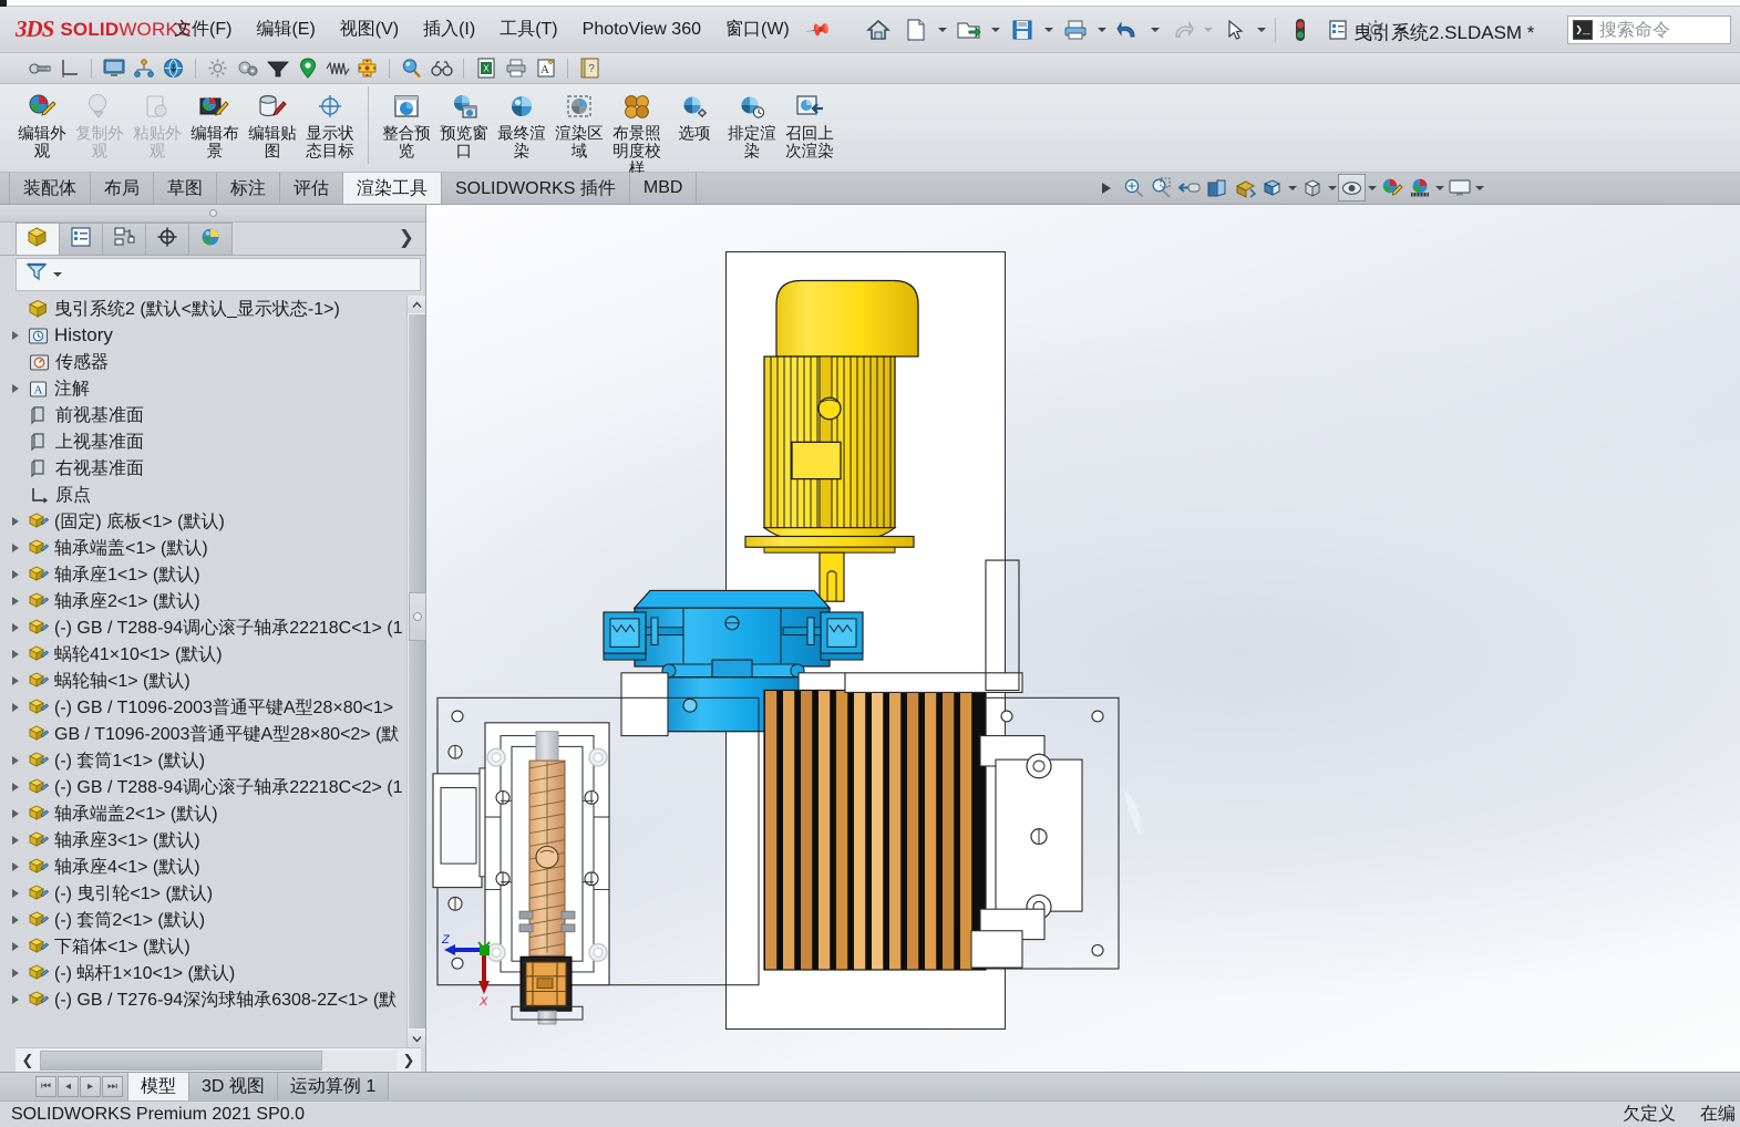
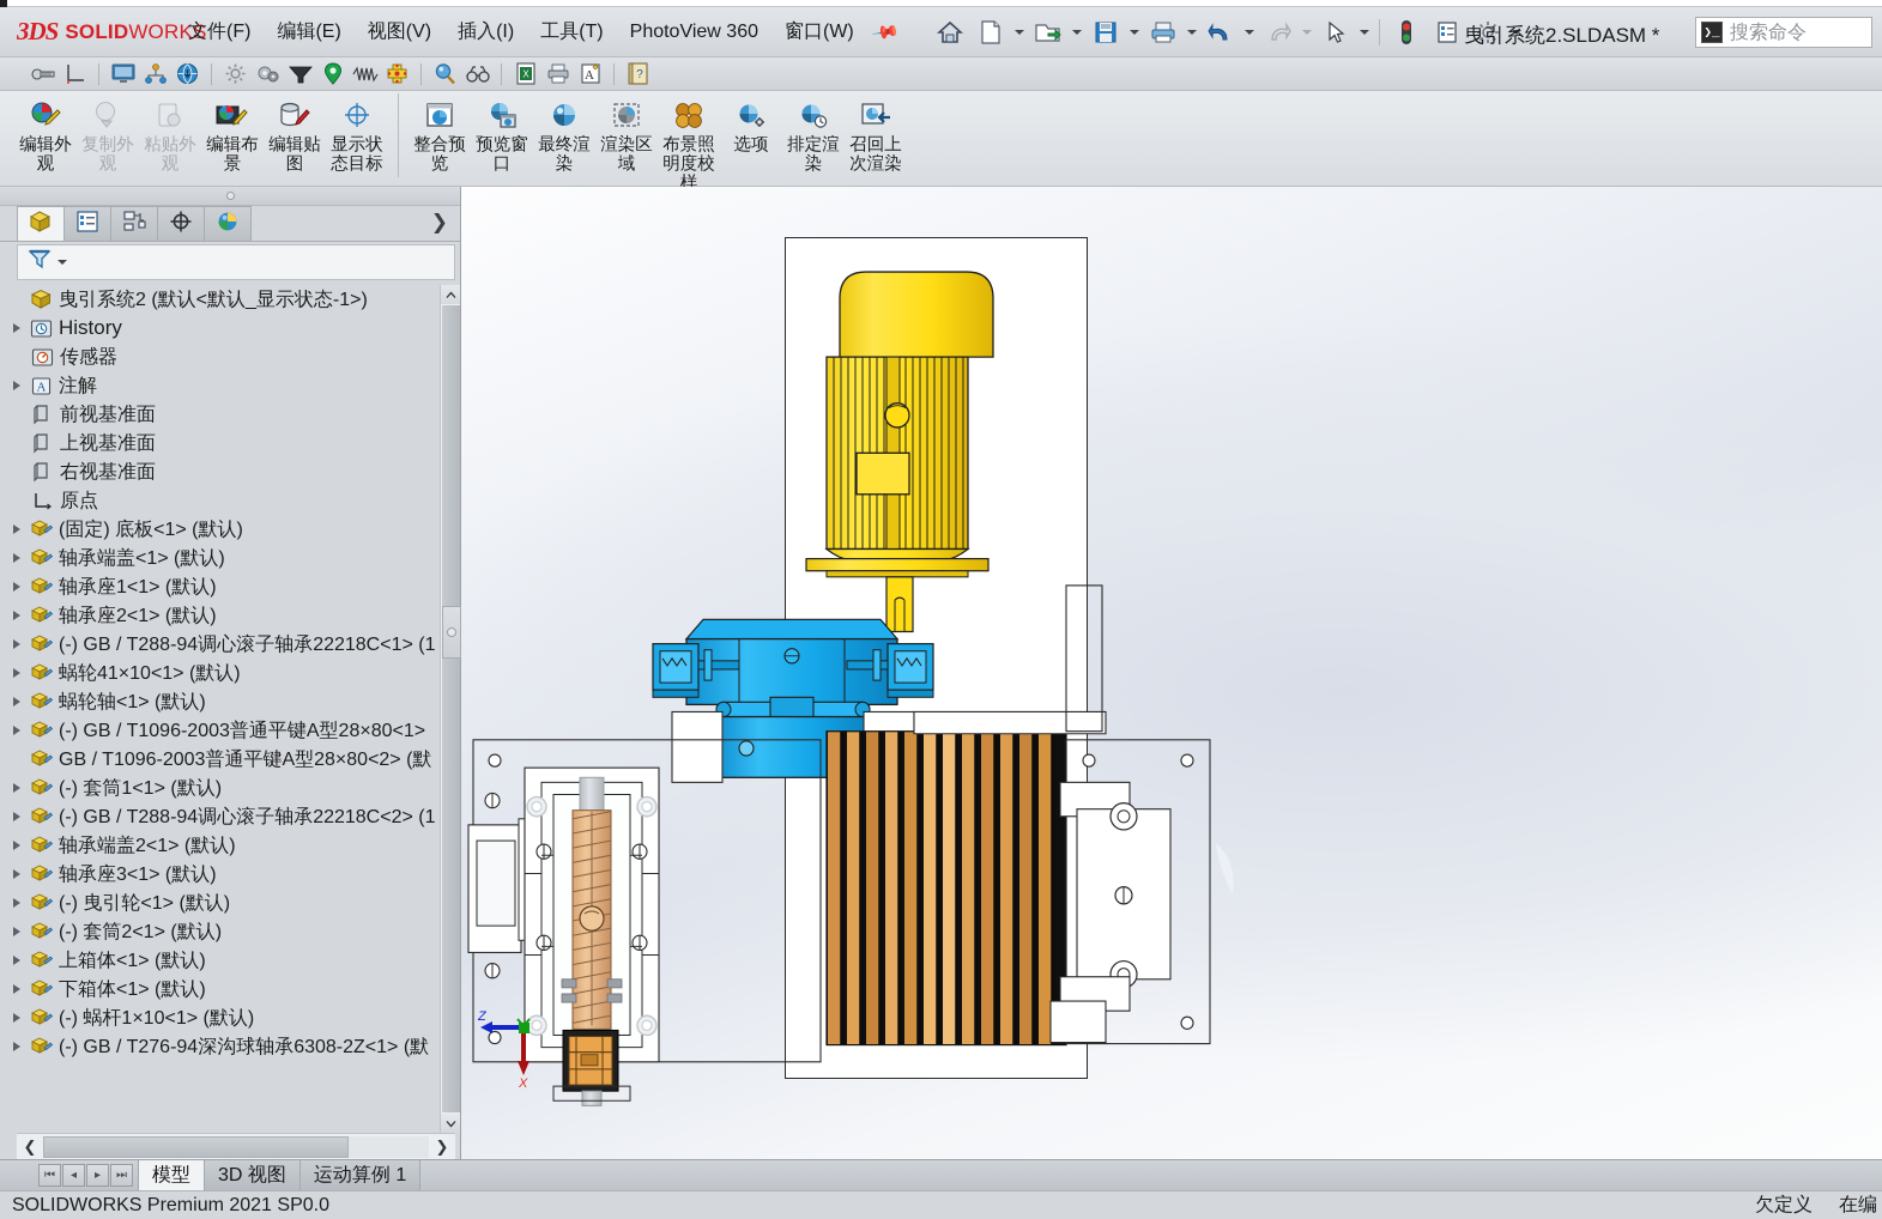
  3DS
  SOLIDWORKS
  文件(F)
  编辑(E)
  视图(V)
  插入(I)
  工具(T)
  PhotoView 360
  窗口(W)
  曳引系统2.SLDASM *
  ❯_
  搜索命令
  X
  A
  ?
  编辑外观
  复制外观
  粘贴外观
  编辑布景
  编辑贴图
  显示状态目标
  整合预览
  预览窗口
  最终渲染
  渲染区域
  布景照明度校样
  选项
  排定渲染
  召回上次渲染
- 装配体
- 布局
- 草图
- 标注
- 评估
- 渲染工具
- SOLIDWORKS 插件
- MBD
  ❯
  曳引系统2 (默认<默认_显示状态-1>)
  History
  传感器
  A
  注解
  前视基准面
  上视基准面
  右视基准面
  原点
  (固定) 底板<1> (默认)
  轴承端盖<1> (默认)
  轴承座1<1> (默认)
  轴承座2<1> (默认)
  (-) GB / T288-94调心滚子轴承22218C<1> (1
  蜗轮41×10<1> (默认)
  蜗轮轴<1> (默认)
  (-) GB / T1096-2003普通平键A型28×80<1>
  GB / T1096-2003普通平键A型28×80<2> (默
  (-) 套筒1<1> (默认)
  (-) GB / T288-94调心滚子轴承22218C<2> (1
  轴承端盖2<1> (默认)
  轴承座3<1> (默认)
- 轴承座4<1> (默认)
  (-) 曳引轮<1> (默认)
  (-) 套筒2<1> (默认)
+ 上箱体<1> (默认)
  下箱体<1> (默认)
  (-) 蜗杆1×10<1> (默认)
  (-) GB / T276-94深沟球轴承6308-2Z<1> (默
  ❮
  ❯
  Z
  X
  ⏮
  ◂
  ▸
  ⏭
  模型
  3D 视图
  运动算例 1
  SOLIDWORKS Premium 2021 SP0.0
  欠定义
  在编
